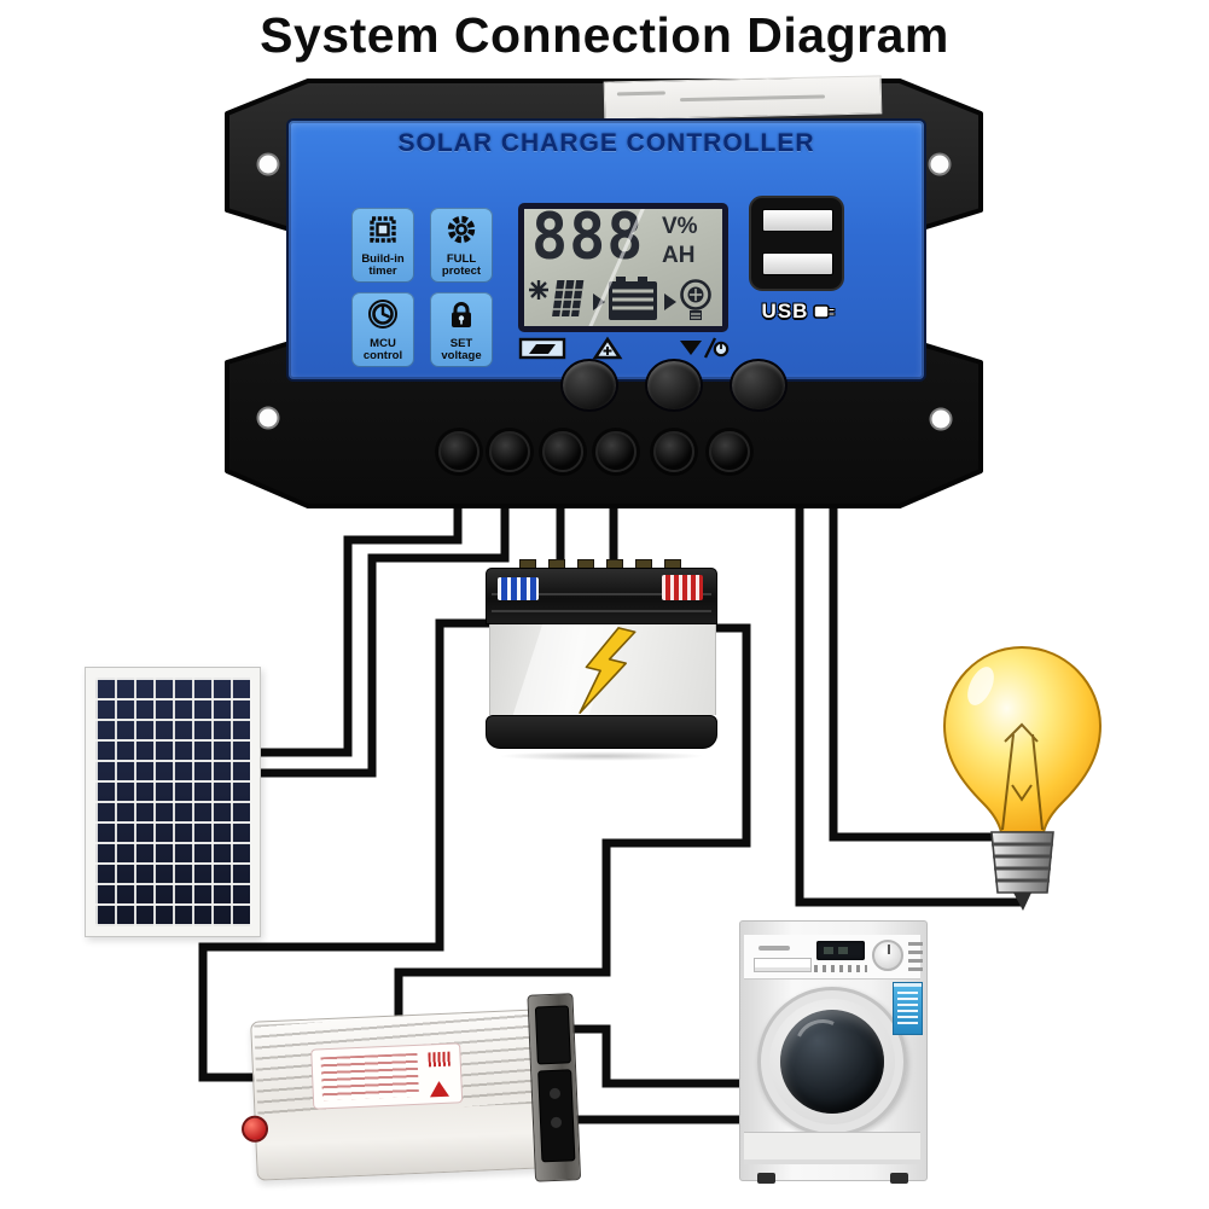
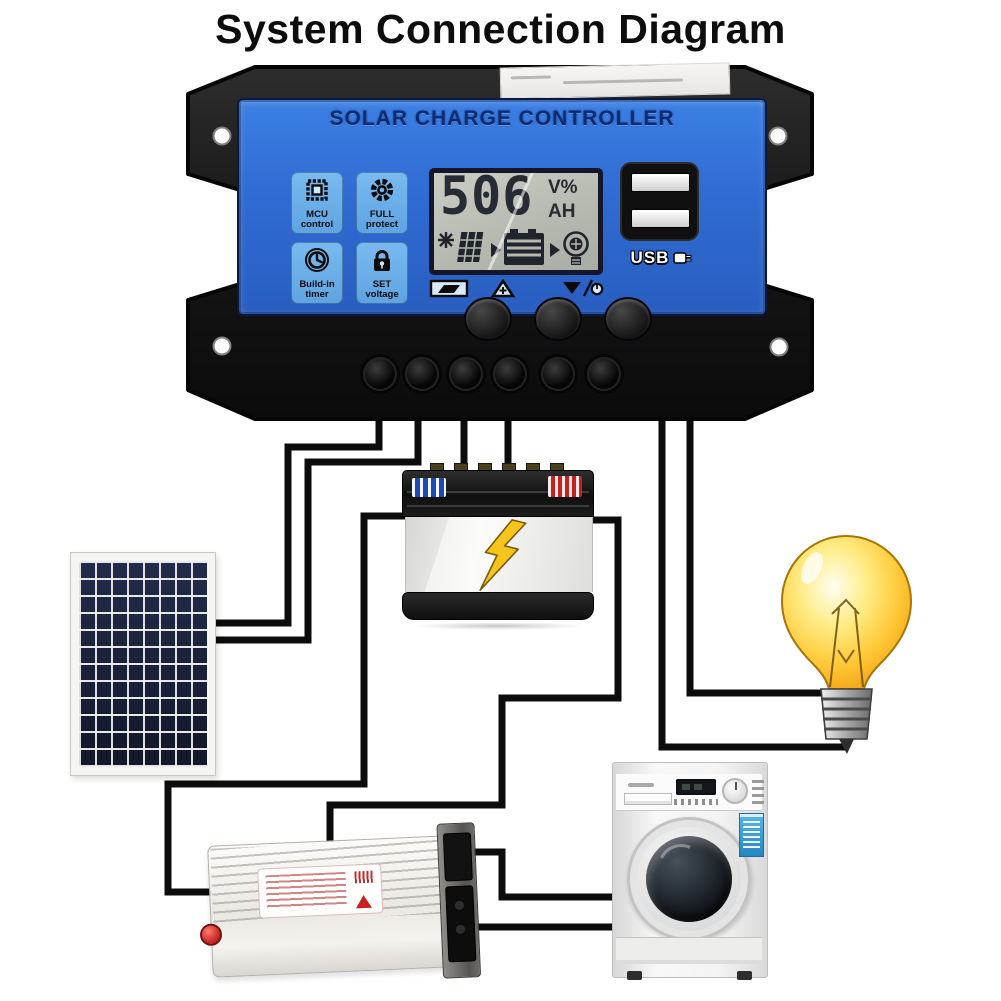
  System Connection Diagram
  SOLAR CHARGE CONTROLLER
- Build-in timer
+ MCU control
  FULL protect
- MCU control
+ Build-in timer
  SET voltage
- 888
+ 506
  V%
  AH
  USB
